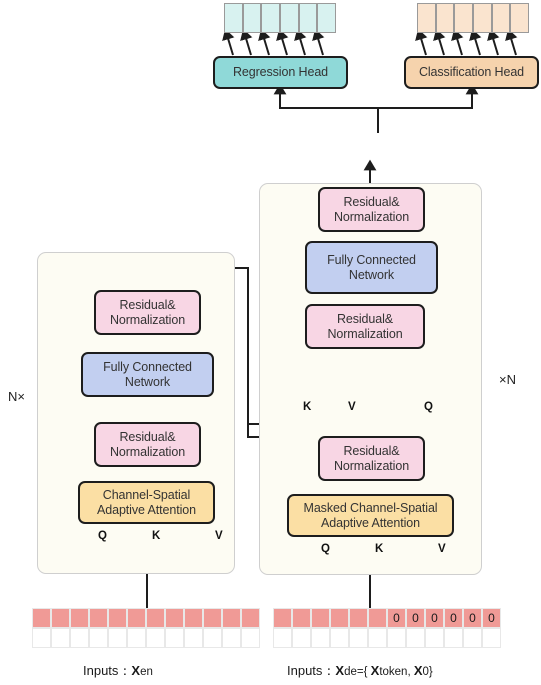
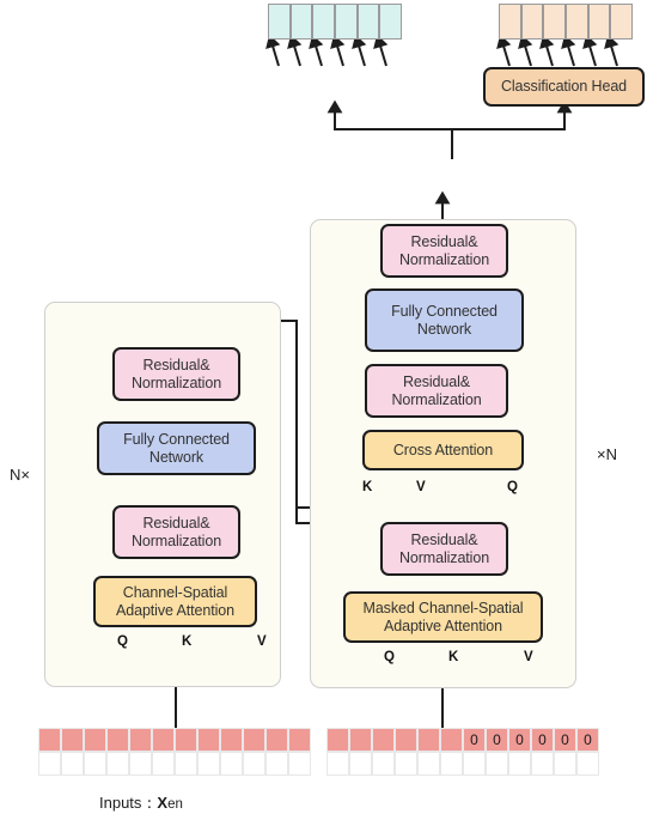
- Regression Head
  Classification Head
  Residual&
  Normalization
  Fully Connected
  Network
  Residual&
  Normalization
+ Cross Attention
  K
  V
  Q
  Residual&
  Normalization
  Masked Channel-Spatial
  Adaptive Attention
  Q
  K
  V
  ×N
  Residual&
  Normalization
  Fully Connected
  Network
  Residual&
  Normalization
  Channel-Spatial
  Adaptive Attention
  Q
  K
  V
  N×
  0
  0
  0
  0
  0
  0
  Inputs：Xen
- Inputs：Xde={ Xtoken, X0}
